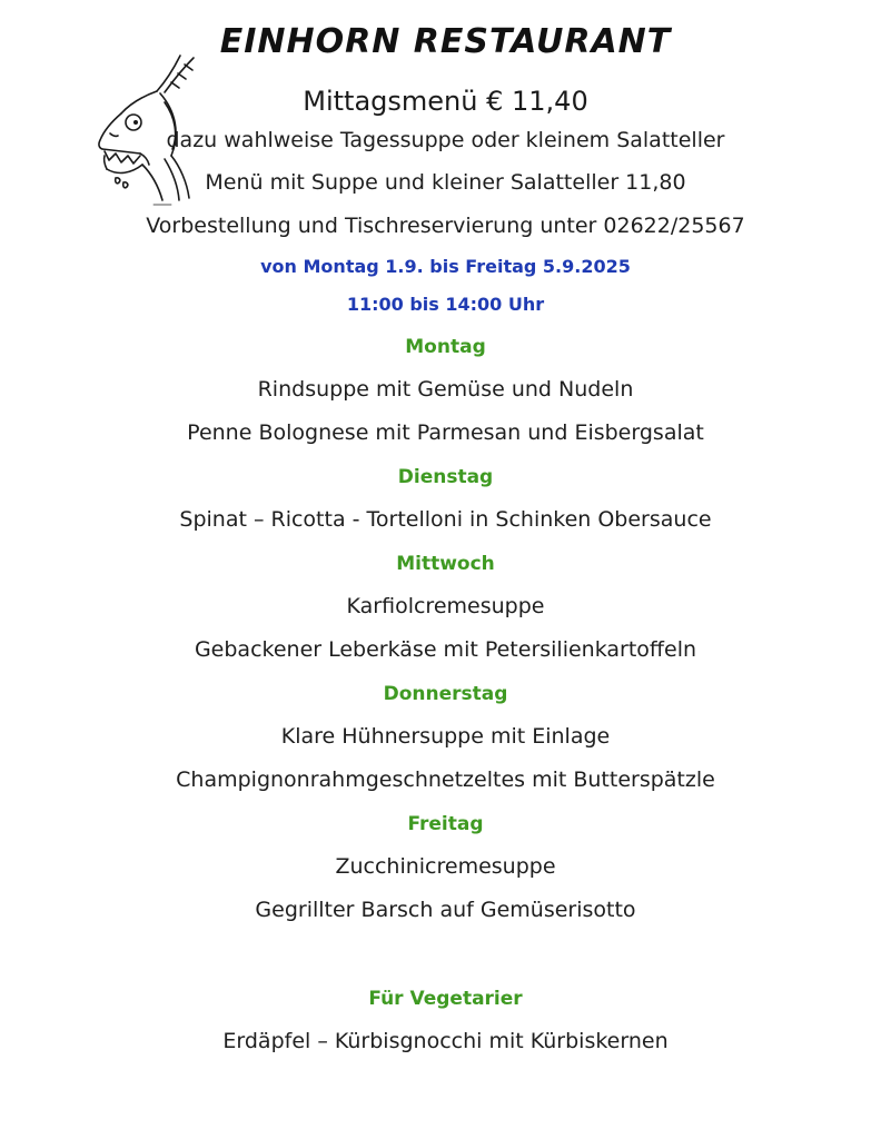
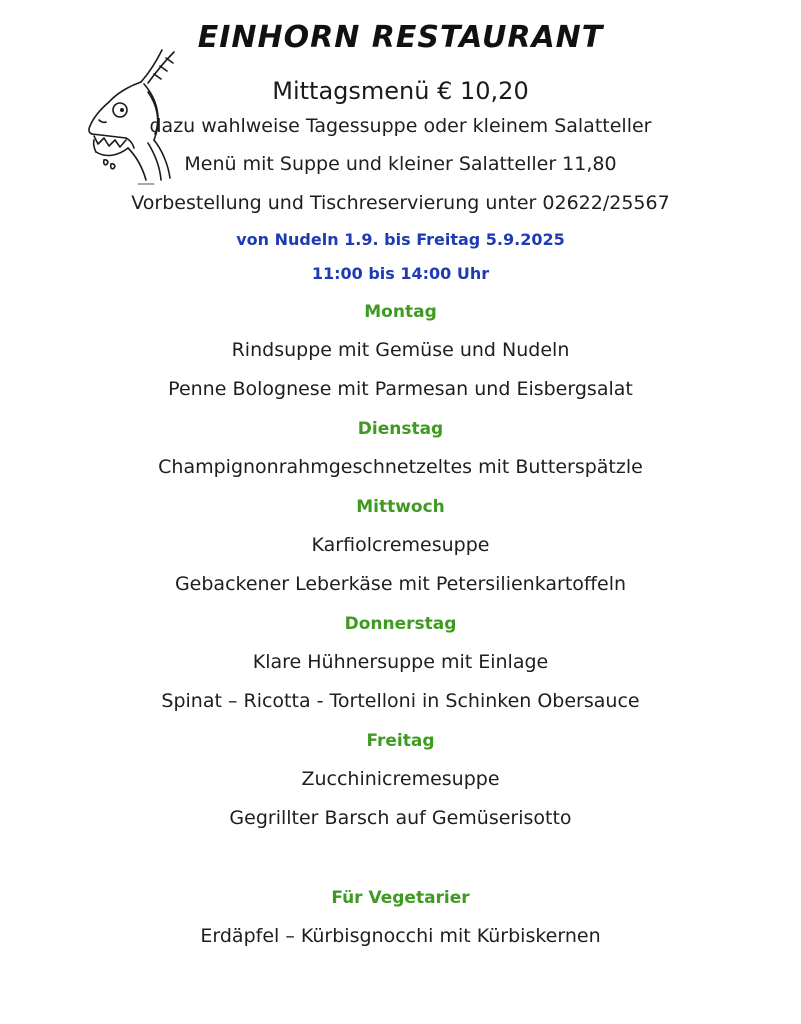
  EINHORN RESTAURANT
- Mittagsmenü € 11,40
+ Mittagsmenü € 10,20
  dazu wahlweise Tagessuppe oder kleinem Salatteller
  Menü mit Suppe und kleiner Salatteller 11,80
  Vorbestellung und Tischreservierung unter 02622/25567
- von Montag 1.9. bis Freitag 5.9.2025
+ von Nudeln 1.9. bis Freitag 5.9.2025
  11:00 bis 14:00 Uhr
  Montag
  Rindsuppe mit Gemüse und Nudeln
  Penne Bolognese mit Parmesan und Eisbergsalat
  Dienstag
- Spinat – Ricotta - Tortelloni in Schinken Obersauce
+ Champignonrahmgeschnetzeltes mit Butterspätzle
  Mittwoch
  Karfiolcremesuppe
  Gebackener Leberkäse mit Petersilienkartoffeln
  Donnerstag
  Klare Hühnersuppe mit Einlage
- Champignonrahmgeschnetzeltes mit Butterspätzle
+ Spinat – Ricotta - Tortelloni in Schinken Obersauce
  Freitag
  Zucchinicremesuppe
  Gegrillter Barsch auf Gemüserisotto
  Für Vegetarier
  Erdäpfel – Kürbisgnocchi mit Kürbiskernen
